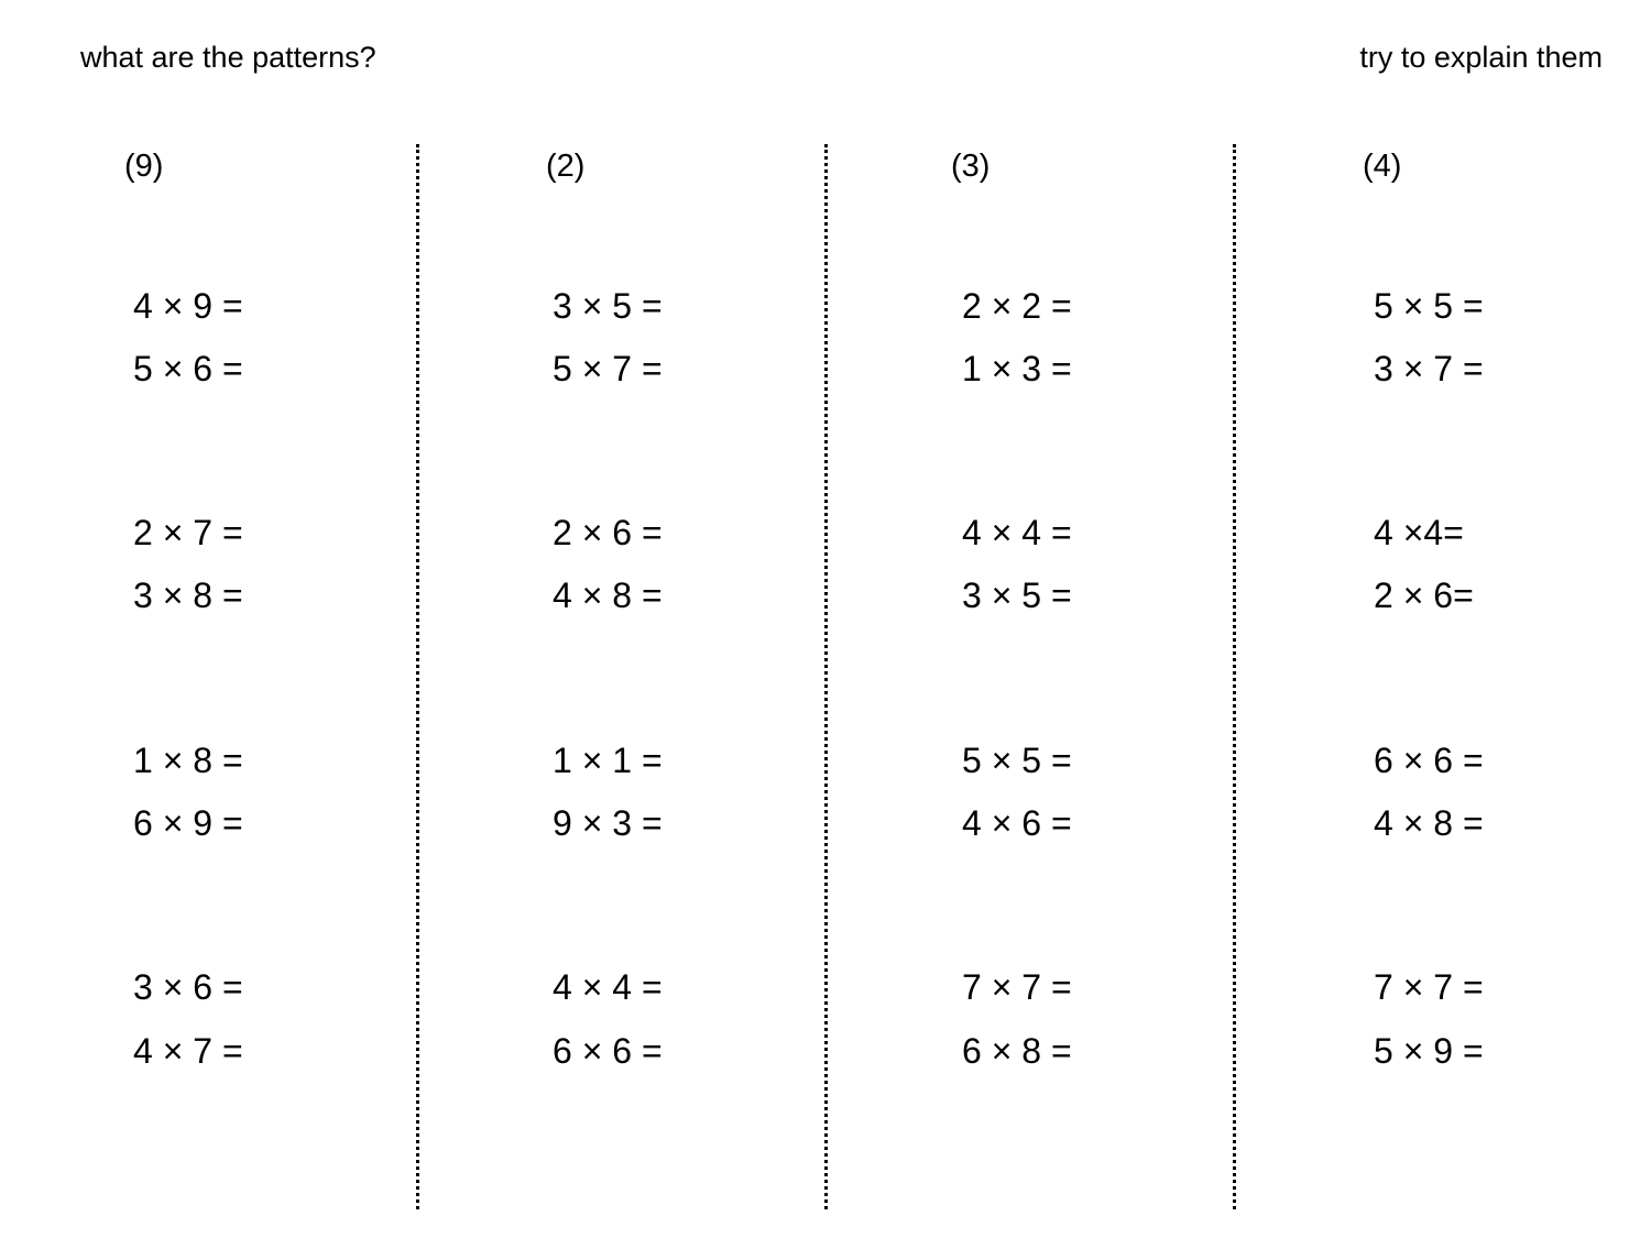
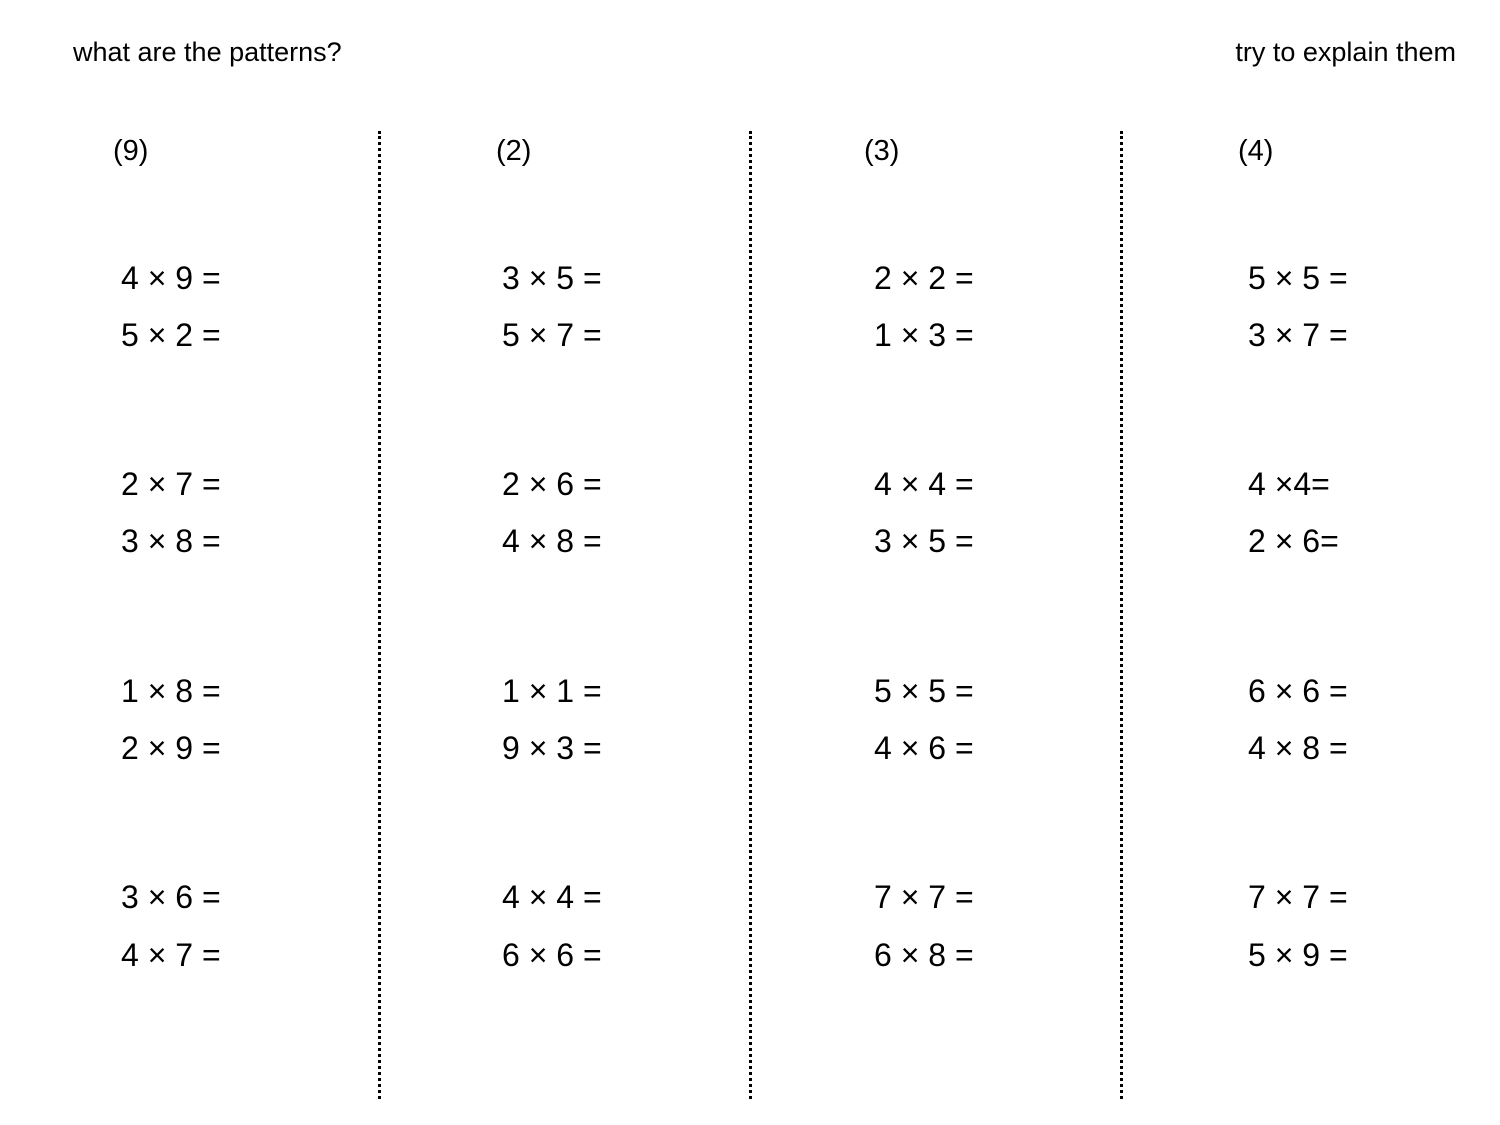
  what are the patterns?
  try to explain them
  (9)
  4 × 9 =
- 5 × 6 =
+ 5 × 2 =
  2 × 7 =
  3 × 8 =
  1 × 8 =
- 6 × 9 =
+ 2 × 9 =
  3 × 6 =
  4 × 7 =
  (2)
  3 × 5 =
  5 × 7 =
  2 × 6 =
  4 × 8 =
  1 × 1 =
  9 × 3 =
  4 × 4 =
  6 × 6 =
  (3)
  2 × 2 =
  1 × 3 =
  4 × 4 =
  3 × 5 =
  5 × 5 =
  4 × 6 =
  7 × 7 =
  6 × 8 =
  (4)
  5 × 5 =
  3 × 7 =
  4 ×4=
  2 × 6=
  6 × 6 =
  4 × 8 =
  7 × 7 =
  5 × 9 =
